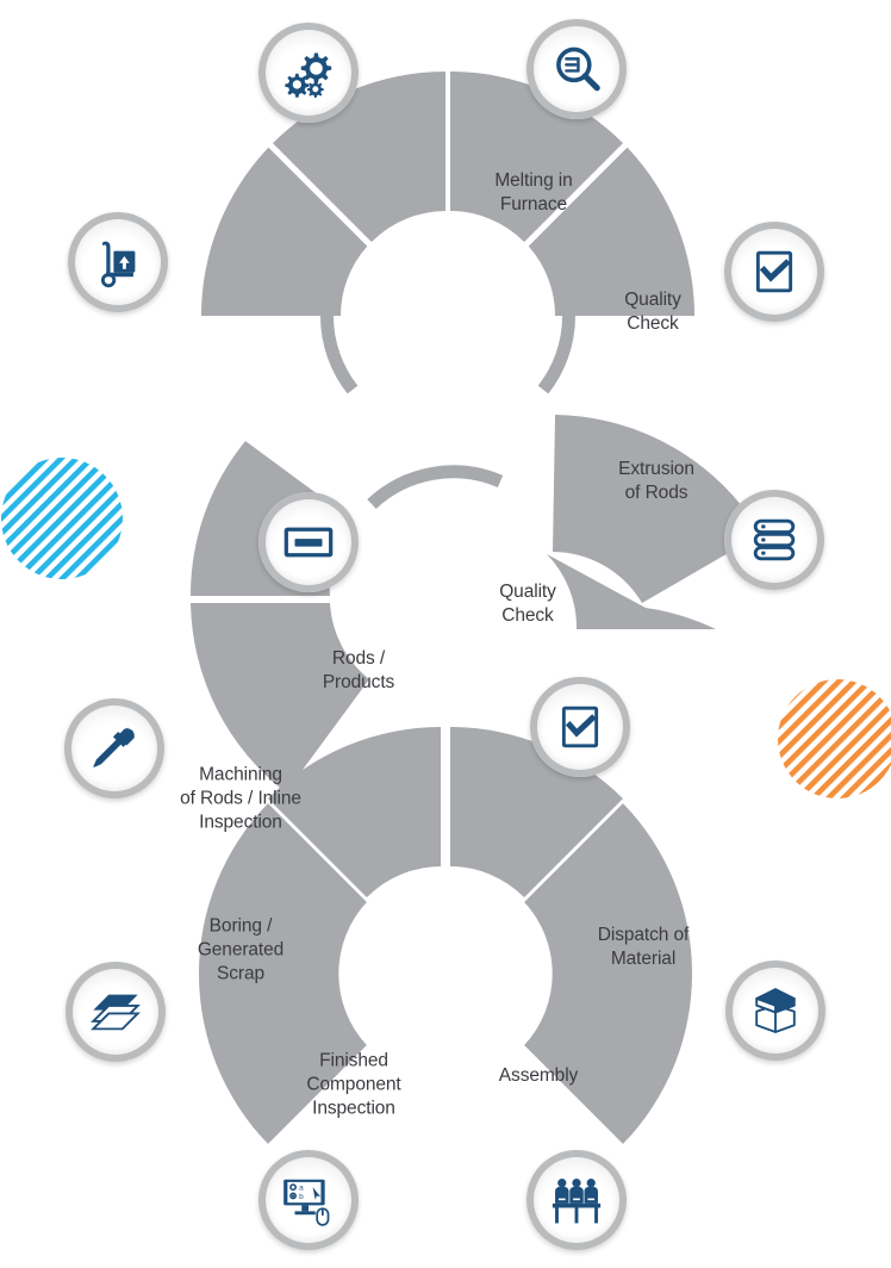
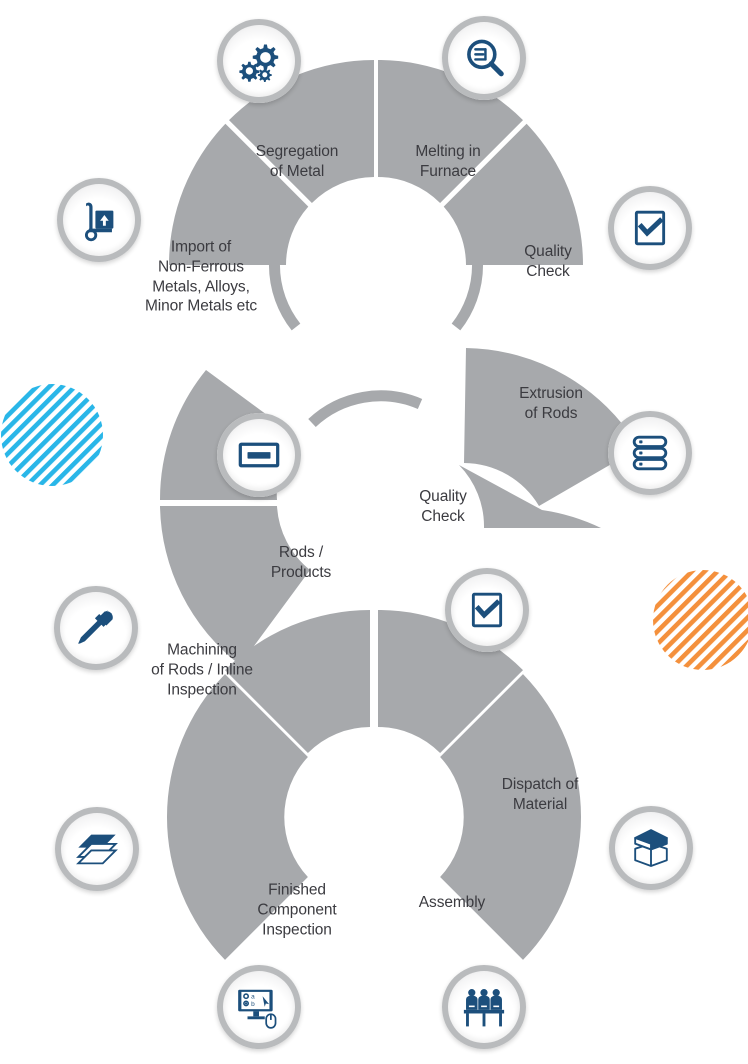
+ Segregation
+ of Metal
+ Import of
+ Non-Ferrous
+ Metals, Alloys,
+ Minor Metals etc
  Melting in
  Furnace
  Quality
  Check
  Extrusion
  of Rods
  Quality
  Check
  Rods /
  Products
  Machining
  of Rods / Inline
  Inspection
- Boring /
- Generated
- Scrap
  Finished
  Component
  Inspection
  Assembly
  Dispatch of
  Material
